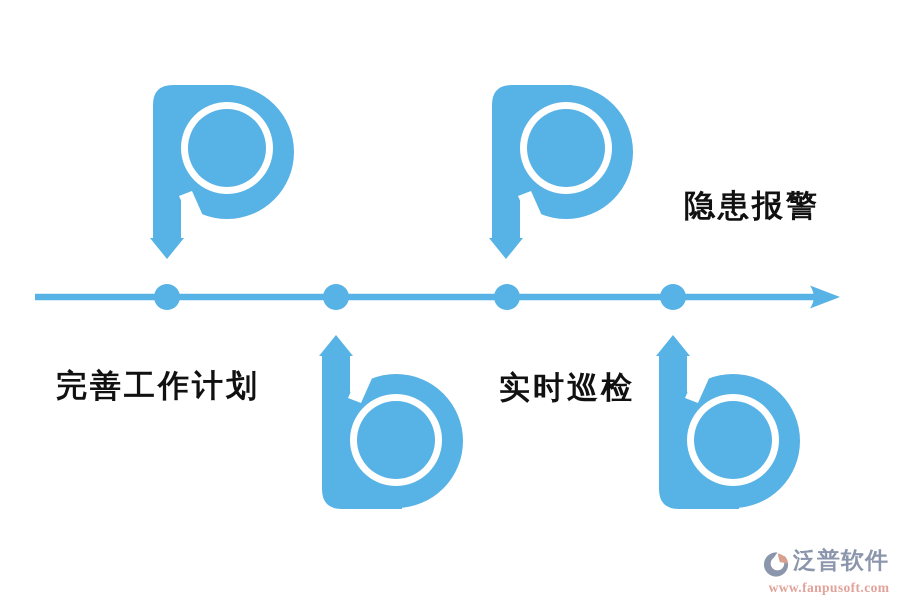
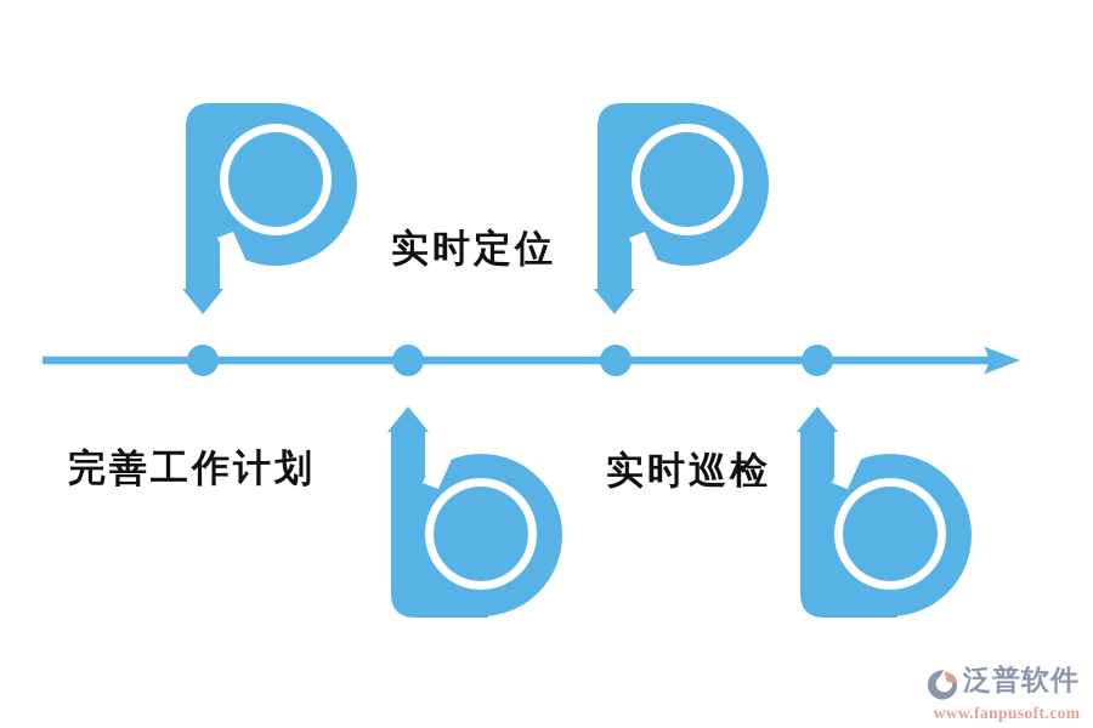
  完善工作计划
+ 实时定位
  实时巡检
- 隐患报警
  泛普软件
  www.fanpusoft.com
